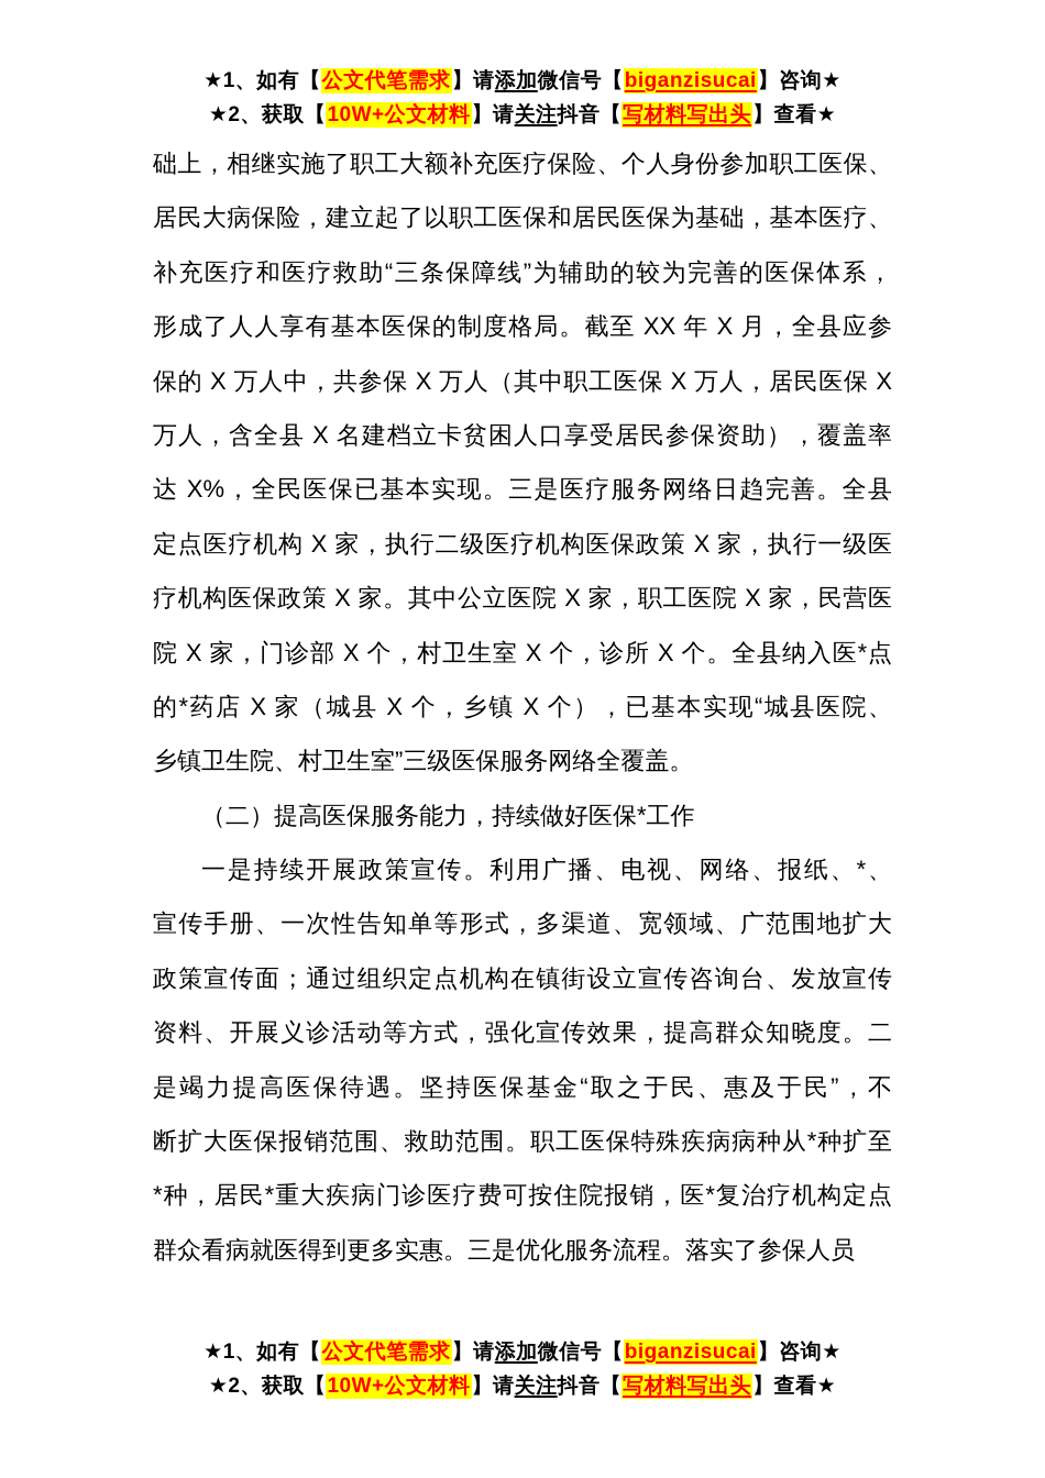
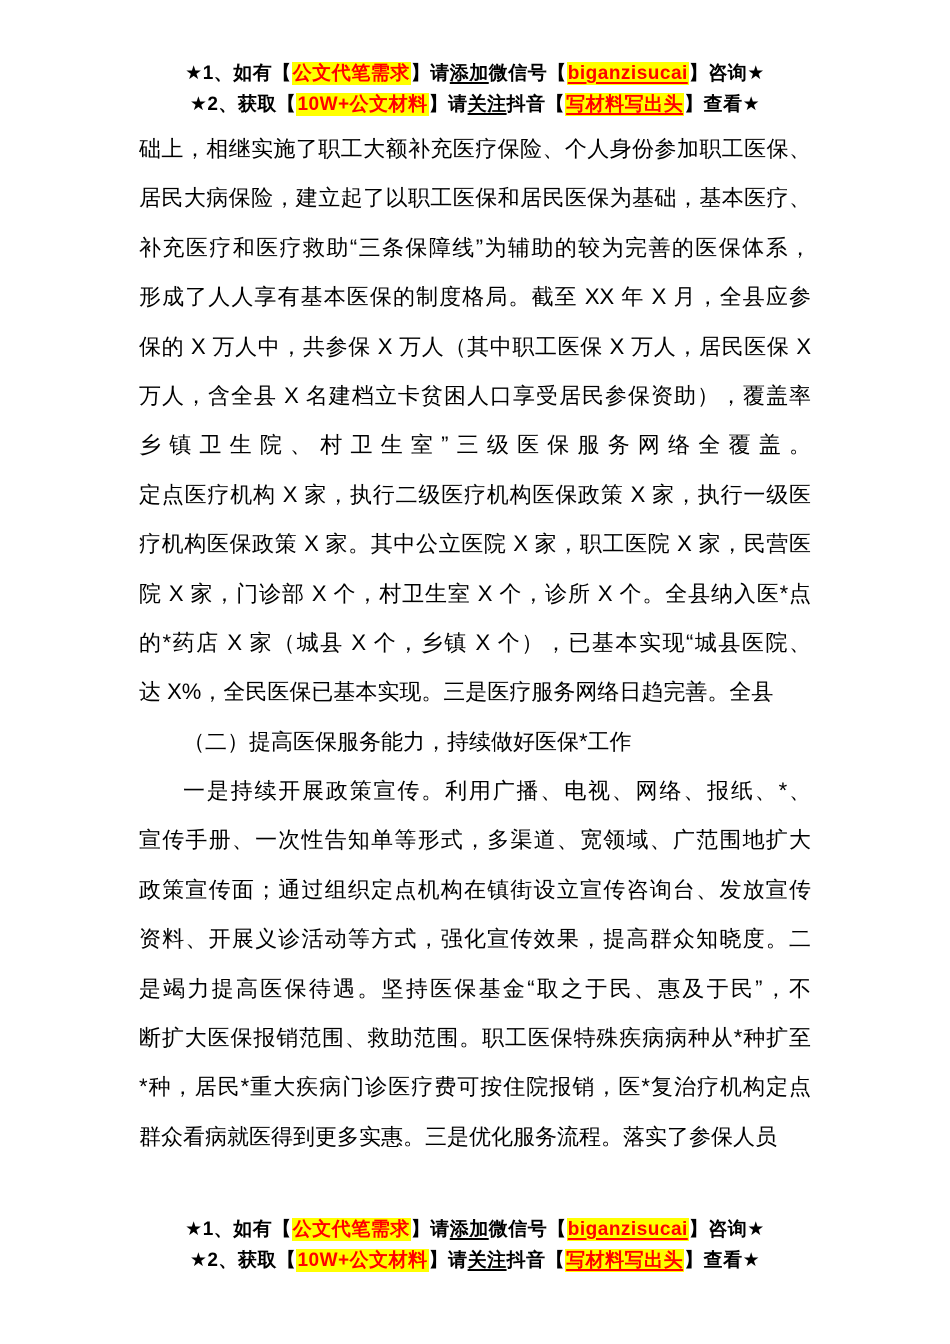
  ★1、如有【公文代笔需求】请添加微信号【biganzisucai】咨询★
  ★2、获取【10W+公文材料】请关注抖音【写材料写出头】查看★
  础上，相继实施了职工大额补充医疗保险、个人身份参加职工医保、
  居民大病保险，建立起了以职工医保和居民医保为基础，基本医疗、
  补充医疗和医疗救助“三条保障线”为辅助的较为完善的医保体系，
  形成了人人享有基本医保的制度格局。截至 XX 年 X 月，全县应参
  保的 X 万人中，共参保 X 万人（其中职工医保 X 万人，居民医保 X
  万人，含全县 X 名建档立卡贫困人口享受居民参保资助），覆盖率
- 达 X%，全民医保已基本实现。三是医疗服务网络日趋完善。全县
+ 乡镇卫生院、村卫生室”三级医保服务网络全覆盖。
  定点医疗机构 X 家，执行二级医疗机构医保政策 X 家，执行一级医
  疗机构医保政策 X 家。其中公立医院 X 家，职工医院 X 家，民营医
  院 X 家，门诊部 X 个，村卫生室 X 个，诊所 X 个。全县纳入医*点
  的*药店 X 家（城县 X 个，乡镇 X 个），已基本实现“城县医院、
- 乡镇卫生院、村卫生室”三级医保服务网络全覆盖。
+ 达 X%，全民医保已基本实现。三是医疗服务网络日趋完善。全县
  （二）提高医保服务能力，持续做好医保*工作
  一是持续开展政策宣传。利用广播、电视、网络、报纸、*、
  宣传手册、一次性告知单等形式，多渠道、宽领域、广范围地扩大
  政策宣传面；通过组织定点机构在镇街设立宣传咨询台、发放宣传
  资料、开展义诊活动等方式，强化宣传效果，提高群众知晓度。二
  是竭力提高医保待遇。坚持医保基金“取之于民、惠及于民”，不
  断扩大医保报销范围、救助范围。职工医保特殊疾病病种从*种扩至
  *种，居民*重大疾病门诊医疗费可按住院报销，医*复治疗机构定点
  群众看病就医得到更多实惠。三是优化服务流程。落实了参保人员
  ★1、如有【公文代笔需求】请添加微信号【biganzisucai】咨询★
  ★2、获取【10W+公文材料】请关注抖音【写材料写出头】查看★
